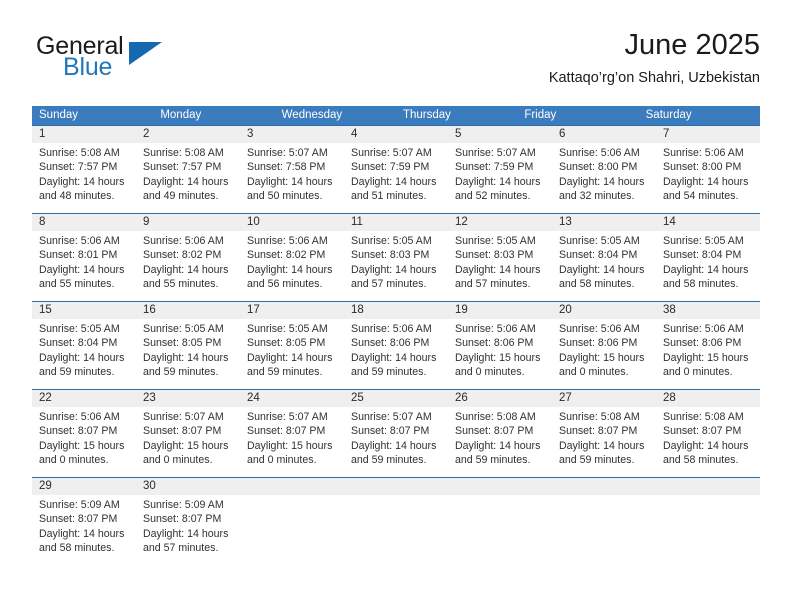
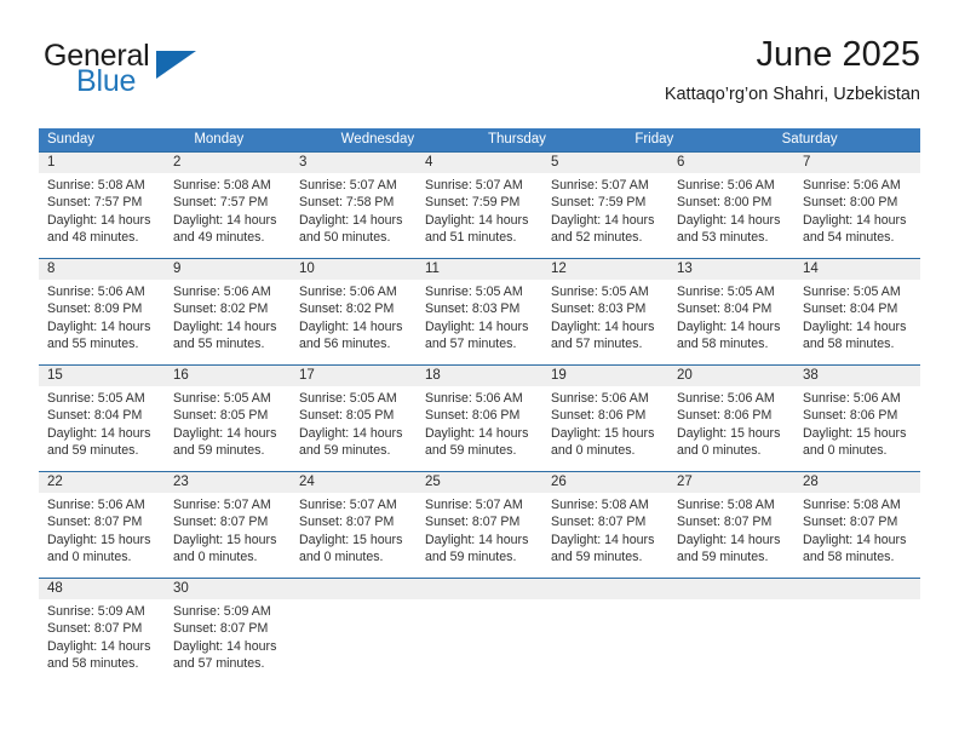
  General
  Blue
  June 2025
  Kattaqo’rg’on Shahri, Uzbekistan
  Sunday
  Monday
  Wednesday
  Thursday
  Friday
  Saturday
  1
  2
  3
  4
  5
  6
  7
  Sunrise: 5:08 AM
  Sunset: 7:57 PM
  Daylight: 14 hours
  and 48 minutes.
  Sunrise: 5:08 AM
  Sunset: 7:57 PM
  Daylight: 14 hours
  and 49 minutes.
  Sunrise: 5:07 AM
  Sunset: 7:58 PM
  Daylight: 14 hours
  and 50 minutes.
  Sunrise: 5:07 AM
  Sunset: 7:59 PM
  Daylight: 14 hours
  and 51 minutes.
  Sunrise: 5:07 AM
  Sunset: 7:59 PM
  Daylight: 14 hours
  and 52 minutes.
  Sunrise: 5:06 AM
  Sunset: 8:00 PM
  Daylight: 14 hours
- and 32 minutes.
+ and 53 minutes.
  Sunrise: 5:06 AM
  Sunset: 8:00 PM
  Daylight: 14 hours
  and 54 minutes.
  8
  9
  10
  11
  12
  13
  14
  Sunrise: 5:06 AM
- Sunset: 8:01 PM
+ Sunset: 8:09 PM
  Daylight: 14 hours
  and 55 minutes.
  Sunrise: 5:06 AM
  Sunset: 8:02 PM
  Daylight: 14 hours
  and 55 minutes.
  Sunrise: 5:06 AM
  Sunset: 8:02 PM
  Daylight: 14 hours
  and 56 minutes.
  Sunrise: 5:05 AM
  Sunset: 8:03 PM
  Daylight: 14 hours
  and 57 minutes.
  Sunrise: 5:05 AM
  Sunset: 8:03 PM
  Daylight: 14 hours
  and 57 minutes.
  Sunrise: 5:05 AM
  Sunset: 8:04 PM
  Daylight: 14 hours
  and 58 minutes.
  Sunrise: 5:05 AM
  Sunset: 8:04 PM
  Daylight: 14 hours
  and 58 minutes.
  15
  16
  17
  18
  19
  20
  38
  Sunrise: 5:05 AM
  Sunset: 8:04 PM
  Daylight: 14 hours
  and 59 minutes.
  Sunrise: 5:05 AM
  Sunset: 8:05 PM
  Daylight: 14 hours
  and 59 minutes.
  Sunrise: 5:05 AM
  Sunset: 8:05 PM
  Daylight: 14 hours
  and 59 minutes.
  Sunrise: 5:06 AM
  Sunset: 8:06 PM
  Daylight: 14 hours
  and 59 minutes.
  Sunrise: 5:06 AM
  Sunset: 8:06 PM
  Daylight: 15 hours
  and 0 minutes.
  Sunrise: 5:06 AM
  Sunset: 8:06 PM
  Daylight: 15 hours
  and 0 minutes.
  Sunrise: 5:06 AM
  Sunset: 8:06 PM
  Daylight: 15 hours
  and 0 minutes.
  22
  23
  24
  25
  26
  27
  28
  Sunrise: 5:06 AM
  Sunset: 8:07 PM
  Daylight: 15 hours
  and 0 minutes.
  Sunrise: 5:07 AM
  Sunset: 8:07 PM
  Daylight: 15 hours
  and 0 minutes.
  Sunrise: 5:07 AM
  Sunset: 8:07 PM
  Daylight: 15 hours
  and 0 minutes.
  Sunrise: 5:07 AM
  Sunset: 8:07 PM
  Daylight: 14 hours
  and 59 minutes.
  Sunrise: 5:08 AM
  Sunset: 8:07 PM
  Daylight: 14 hours
  and 59 minutes.
  Sunrise: 5:08 AM
  Sunset: 8:07 PM
  Daylight: 14 hours
  and 59 minutes.
  Sunrise: 5:08 AM
  Sunset: 8:07 PM
  Daylight: 14 hours
  and 58 minutes.
- 29
+ 48
  30
  Sunrise: 5:09 AM
  Sunset: 8:07 PM
  Daylight: 14 hours
  and 58 minutes.
  Sunrise: 5:09 AM
  Sunset: 8:07 PM
  Daylight: 14 hours
  and 57 minutes.
